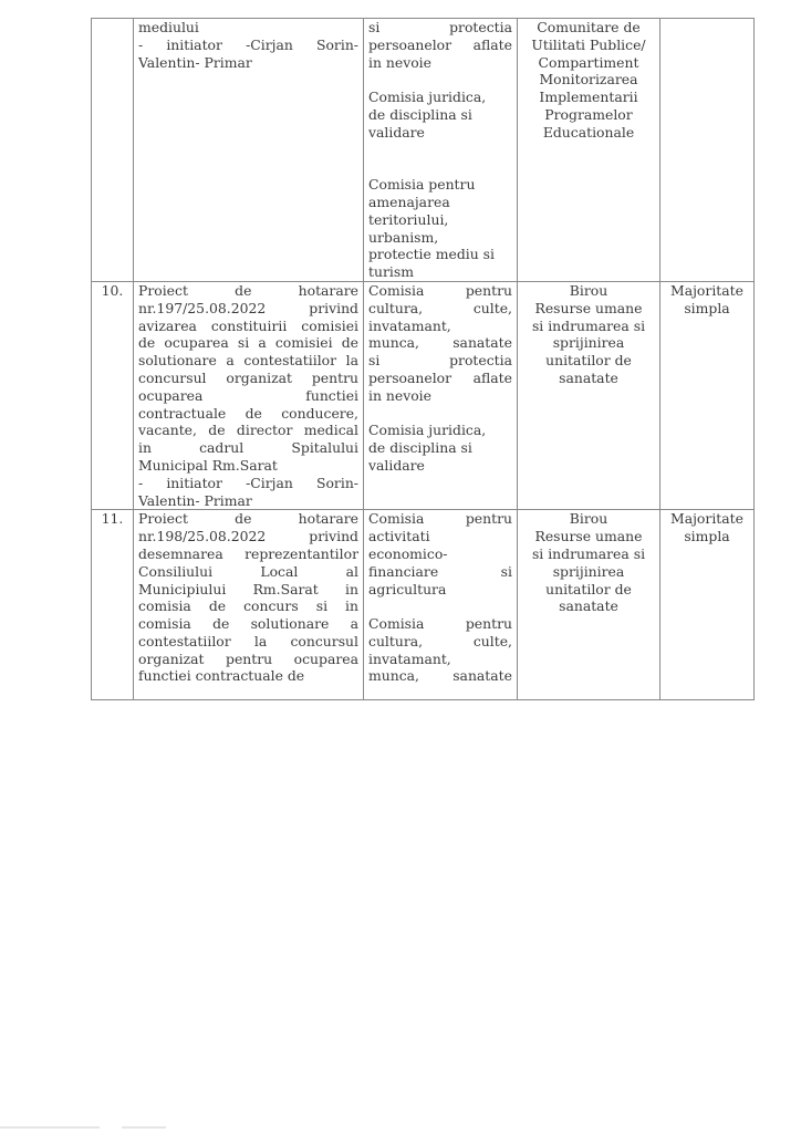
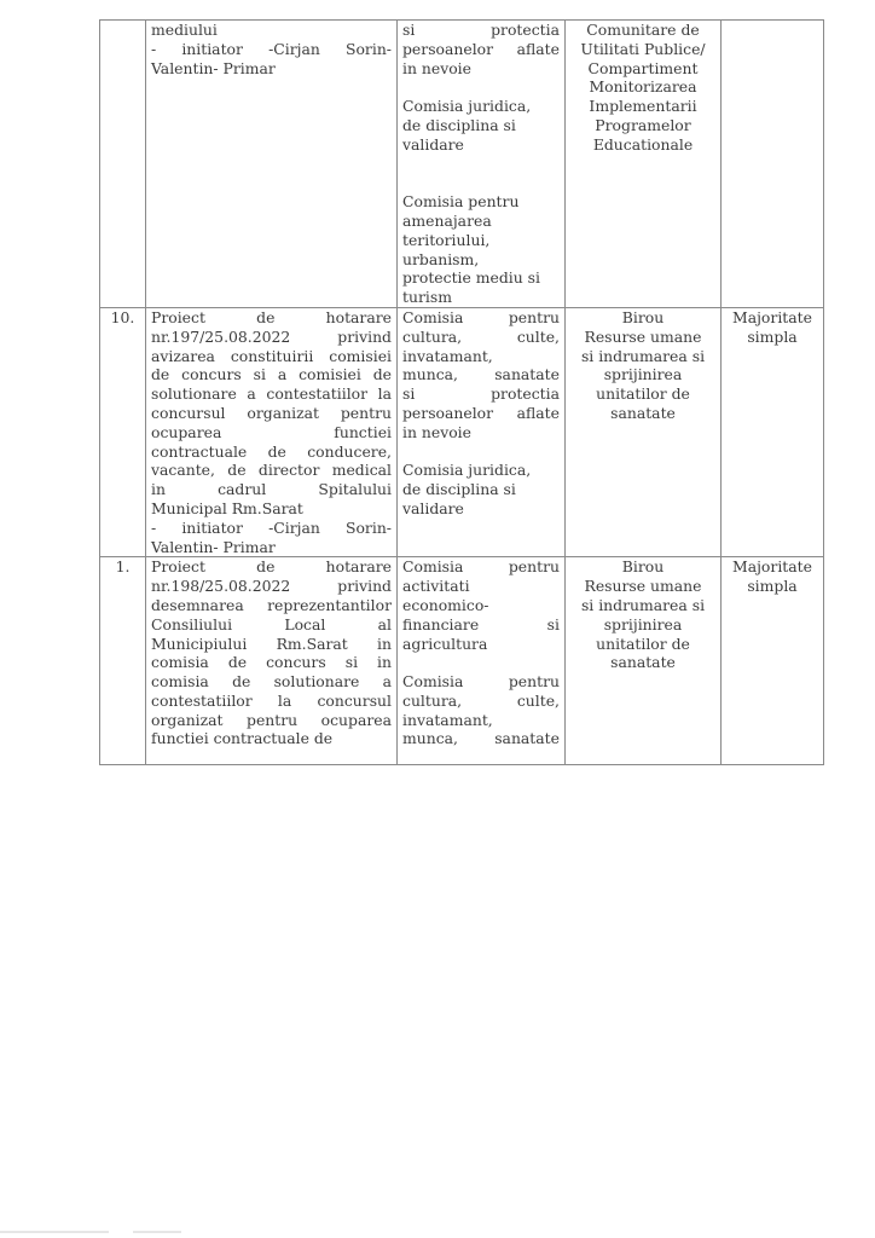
  	mediului- initiator -Cirjan Sorin-Valentin- Primar	si protectiapersoanelor aflatein nevoieComisia juridica,de disciplina sivalidareComisia pentruamenajareateritoriului,urbanism,protectie mediu siturism	Comunitare deUtilitati Publice/CompartimentMonitorizareaImplementariiProgramelorEducationale
- 10.	Proiect de hotararenr.197/25.08.2022 privindavizarea constituirii comisieide ocuparea si a comisiei desolutionare a contestatiilor laconcursul organizat pentruocuparea functieicontractuale de conducere,vacante, de director medicalin cadrul SpitaluluiMunicipal Rm.Sarat- initiator -Cirjan Sorin-Valentin- Primar	Comisia pentrucultura, culte,invatamant,munca, sanatatesi protectiapersoanelor aflatein nevoieComisia juridica,de disciplina sivalidare	BirouResurse umanesi indrumarea sisprijinireaunitatilor desanatate	Majoritatesimpla
+ 10.	Proiect de hotararenr.197/25.08.2022 privindavizarea constituirii comisieide concurs si a comisiei desolutionare a contestatiilor laconcursul organizat pentruocuparea functieicontractuale de conducere,vacante, de director medicalin cadrul SpitaluluiMunicipal Rm.Sarat- initiator -Cirjan Sorin-Valentin- Primar	Comisia pentrucultura, culte,invatamant,munca, sanatatesi protectiapersoanelor aflatein nevoieComisia juridica,de disciplina sivalidare	BirouResurse umanesi indrumarea sisprijinireaunitatilor desanatate	Majoritatesimpla
- 11.	Proiect de hotararenr.198/25.08.2022 privinddesemnarea reprezentantilorConsiliului Local alMunicipiului Rm.Sarat incomisia de concurs si incomisia de solutionare acontestatiilor la concursulorganizat pentru ocupareafunctiei contractuale de	Comisia pentruactivitatieconomico-financiare siagriculturaComisia pentrucultura, culte,invatamant,munca, sanatate	BirouResurse umanesi indrumarea sisprijinireaunitatilor desanatate	Majoritatesimpla
+ 1.	Proiect de hotararenr.198/25.08.2022 privinddesemnarea reprezentantilorConsiliului Local alMunicipiului Rm.Sarat incomisia de concurs si incomisia de solutionare acontestatiilor la concursulorganizat pentru ocupareafunctiei contractuale de	Comisia pentruactivitatieconomico-financiare siagriculturaComisia pentrucultura, culte,invatamant,munca, sanatate	BirouResurse umanesi indrumarea sisprijinireaunitatilor desanatate	Majoritatesimpla
